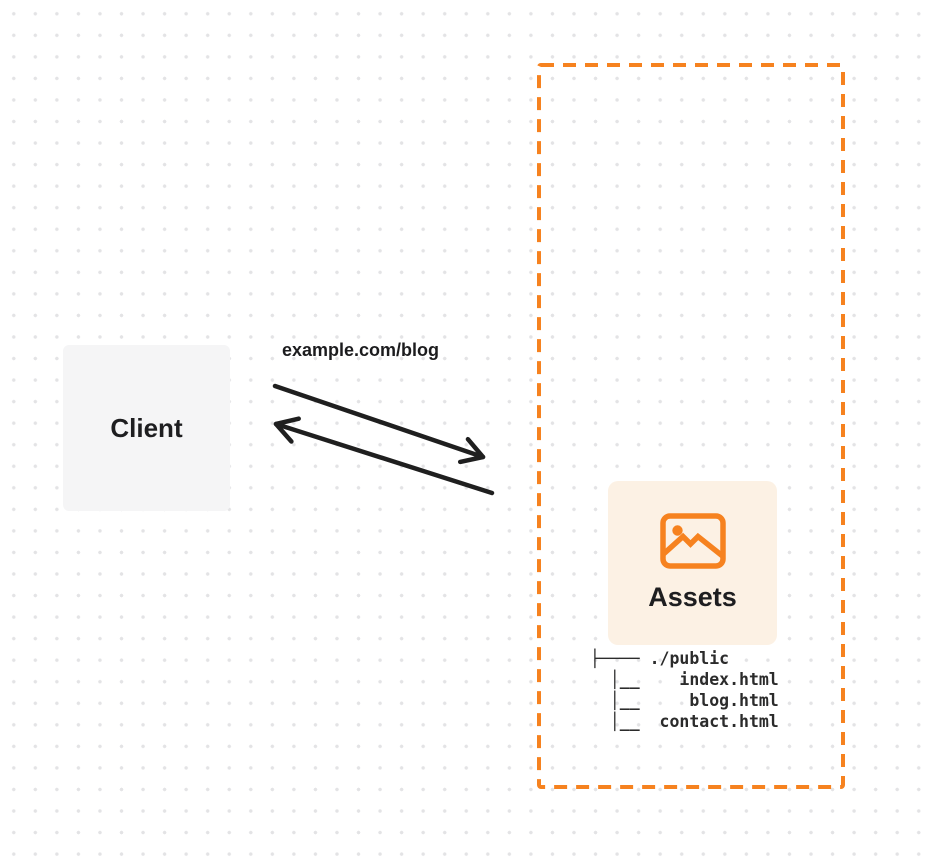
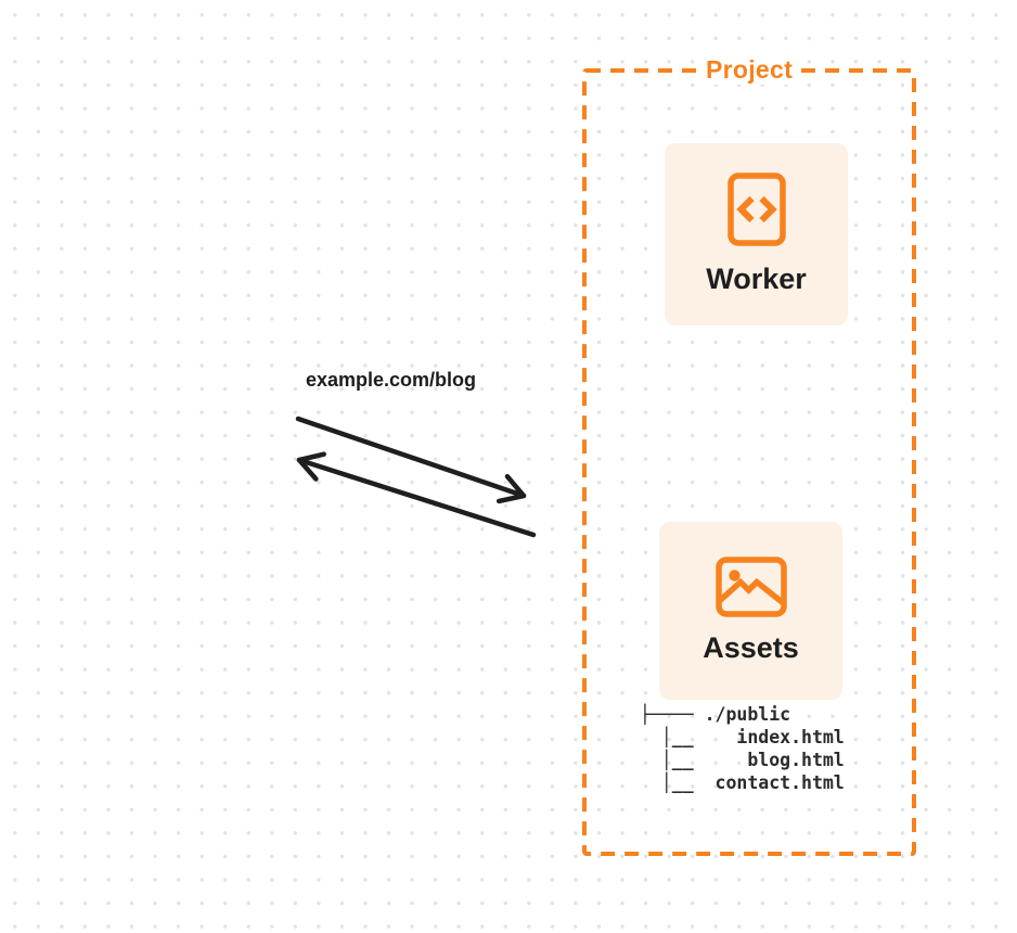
- Client
  example.com/blog
+ Project
+ Worker
  Assets
  ├──── ./public
  │__ index.html
  │__ blog.html
  │__ contact.html
